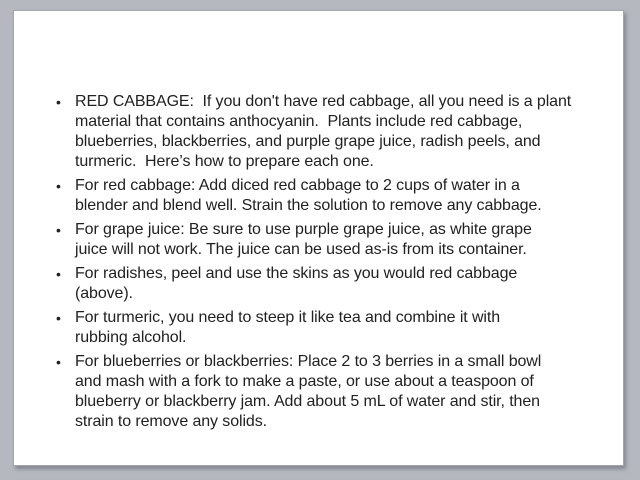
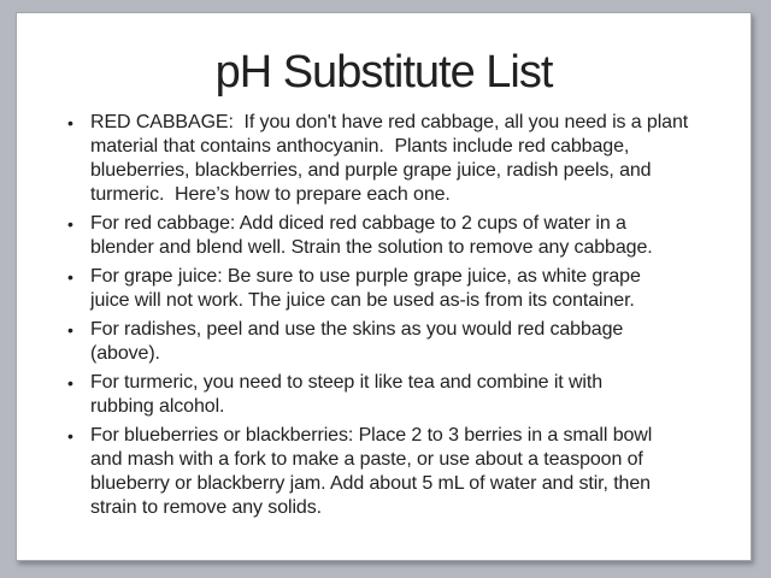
+ pH Substitute List
  •
  RED CABBAGE: If you don't have red cabbage, all you need is a plant
  material that contains anthocyanin. Plants include red cabbage,
  blueberries, blackberries, and purple grape juice, radish peels, and
  turmeric. Here’s how to prepare each one.
  •
  For red cabbage: Add diced red cabbage to 2 cups of water in a
  blender and blend well. Strain the solution to remove any cabbage.
  •
  For grape juice: Be sure to use purple grape juice, as white grape
  juice will not work. The juice can be used as-is from its container.
  •
  For radishes, peel and use the skins as you would red cabbage
  (above).
  •
  For turmeric, you need to steep it like tea and combine it with
  rubbing alcohol.
  •
  For blueberries or blackberries: Place 2 to 3 berries in a small bowl
  and mash with a fork to make a paste, or use about a teaspoon of
  blueberry or blackberry jam. Add about 5 mL of water and stir, then
  strain to remove any solids.
